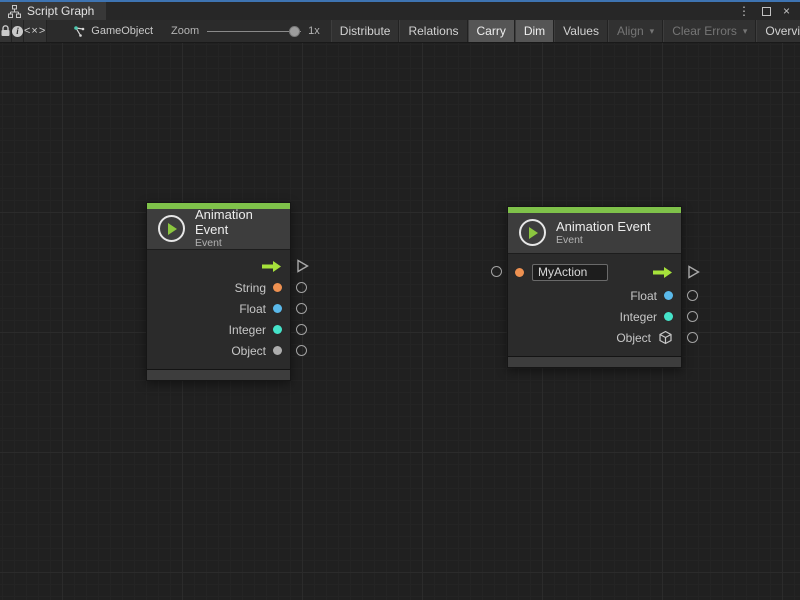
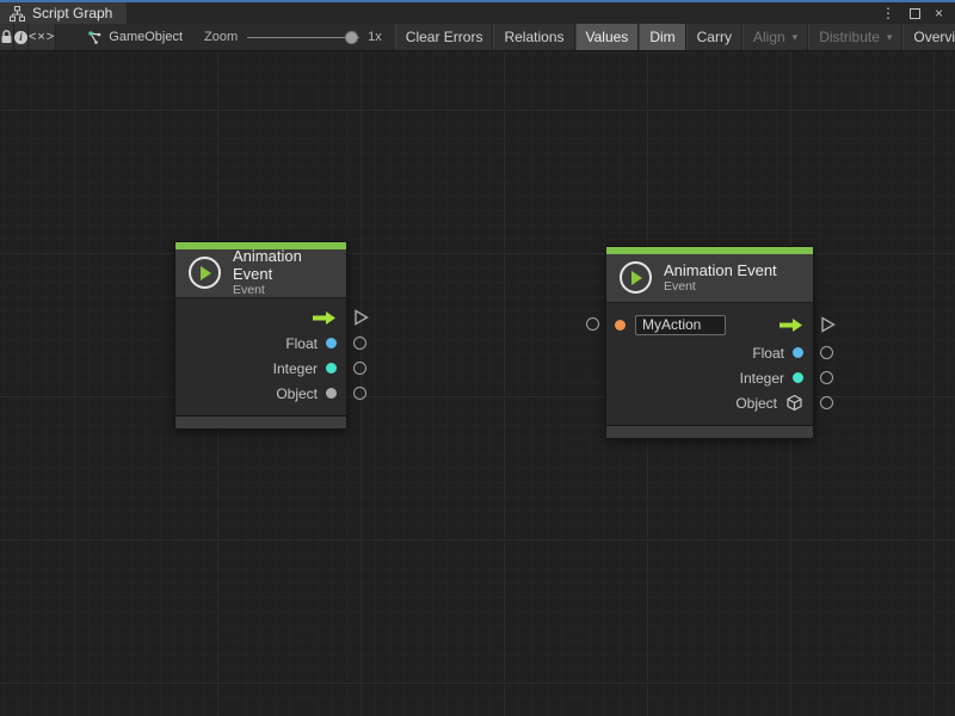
  Script Graph
  ⋮
  ×
  i
  <×>
  GameObject
  Zoom
  1x
- Distribute
+ Clear Errors
  Relations
- Carry
+ Values
  Dim
- Values
+ Carry
  Align
  ▾
- Clear Errors
+ Distribute
  ▾
  Overvi
  Animation Event
  Event
- String
  Float
  Integer
  Object
  Animation Event
  Event
  MyAction
  Float
  Integer
  Object
